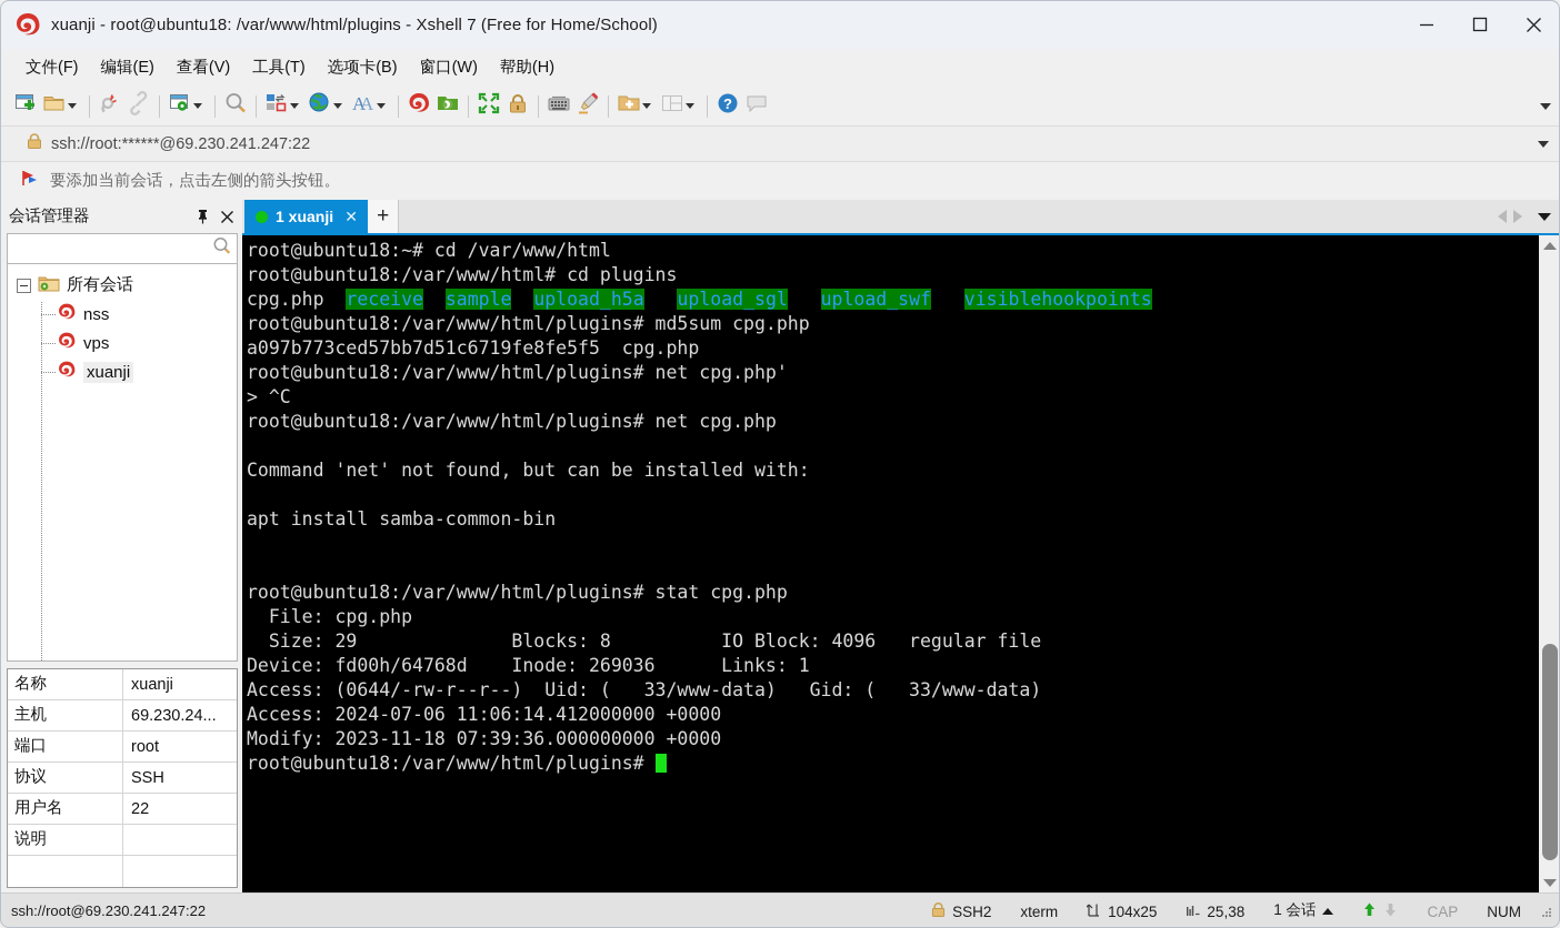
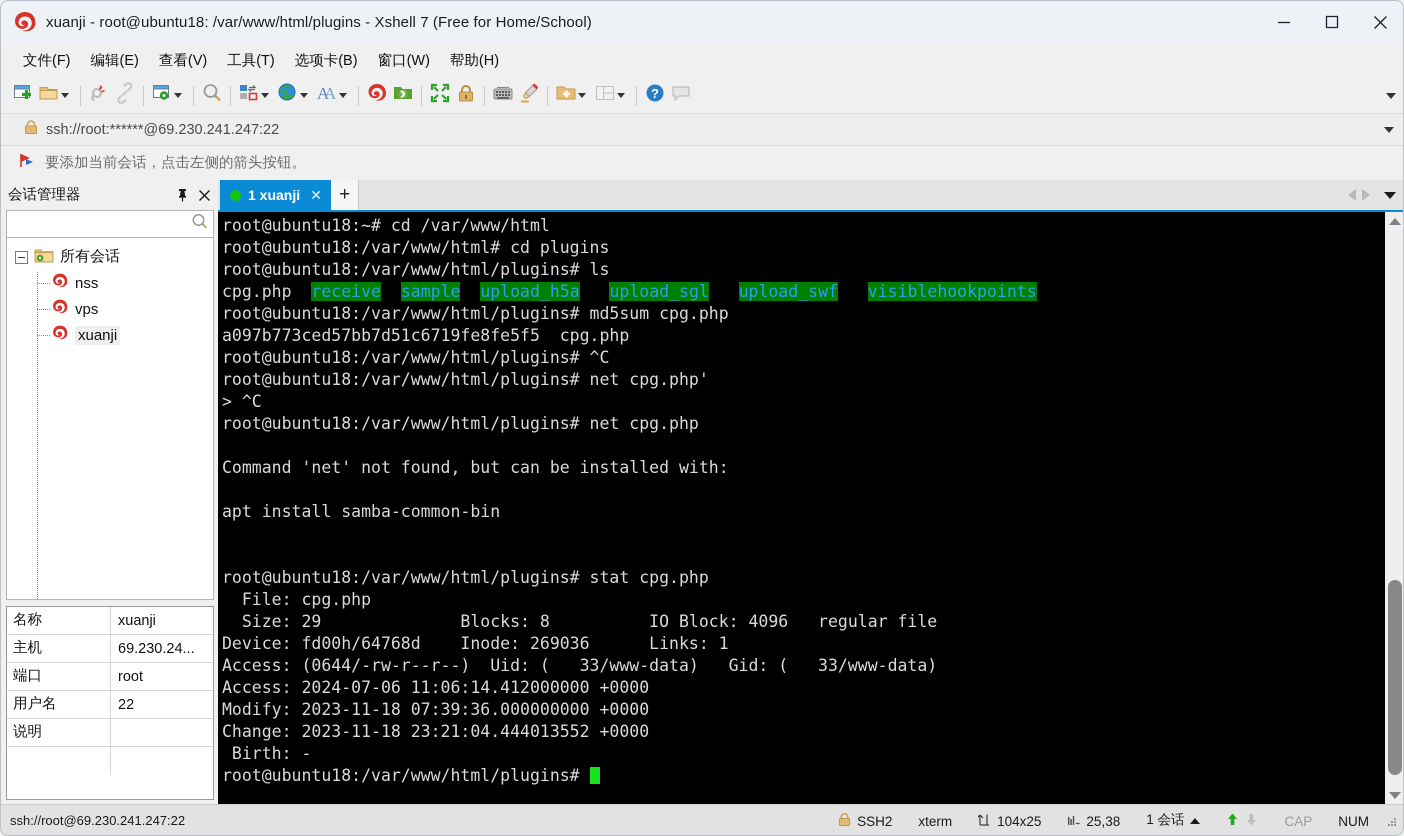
  xuanji - root@ubuntu18: /var/www/html/plugins - Xshell 7 (Free for Home/School)
  文件(F)
  编辑(E)
  查看(V)
  工具(T)
  选项卡(B)
  窗口(W)
  帮助(H)
  A
  A
  ?
  ssh://root:******@69.230.241.247:22
  要添加当前会话，点击左侧的箭头按钮。
  会话管理器
  所有会话
  nss
  vps
  xuanji
  名称
  xuanji
  主机
  69.230.24...
  端口
  root
- 协议
- SSH
  用户名
  22
  说明
  1 xuanji
  ✕
  +
  root@ubuntu18:~# cd /var/www/html
  root@ubuntu18:/var/www/html# cd plugins
+ root@ubuntu18:/var/www/html/plugins# ls
  cpg.php receive sample upload_h5a upload_sgl upload_swf visiblehookpoints
  root@ubuntu18:/var/www/html/plugins# md5sum cpg.php
  a097b773ced57bb7d51c6719fe8fe5f5 cpg.php
+ root@ubuntu18:/var/www/html/plugins# ^C
  root@ubuntu18:/var/www/html/plugins# net cpg.php'
  > ^C
  root@ubuntu18:/var/www/html/plugins# net cpg.php
  Command 'net' not found, but can be installed with:
  apt install samba-common-bin
  root@ubuntu18:/var/www/html/plugins# stat cpg.php
  File: cpg.php
  Size: 29 Blocks: 8 IO Block: 4096 regular file
  Device: fd00h/64768d Inode: 269036 Links: 1
  Access: (0644/-rw-r--r--) Uid: ( 33/www-data) Gid: ( 33/www-data)
  Access: 2024-07-06 11:06:14.412000000 +0000
  Modify: 2023-11-18 07:39:36.000000000 +0000
+ Change: 2023-11-18 23:21:04.444013552 +0000
+ Birth: -
  root@ubuntu18:/var/www/html/plugins#
  ssh://root@69.230.241.247:22
  SSH2
  xterm
  104x25
  25,38
  1 会话
  CAP
  NUM
